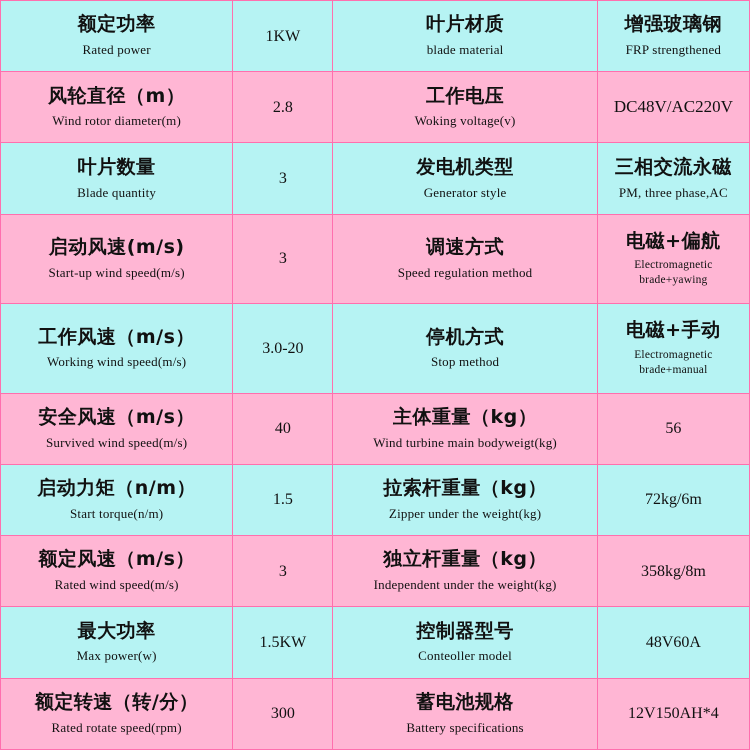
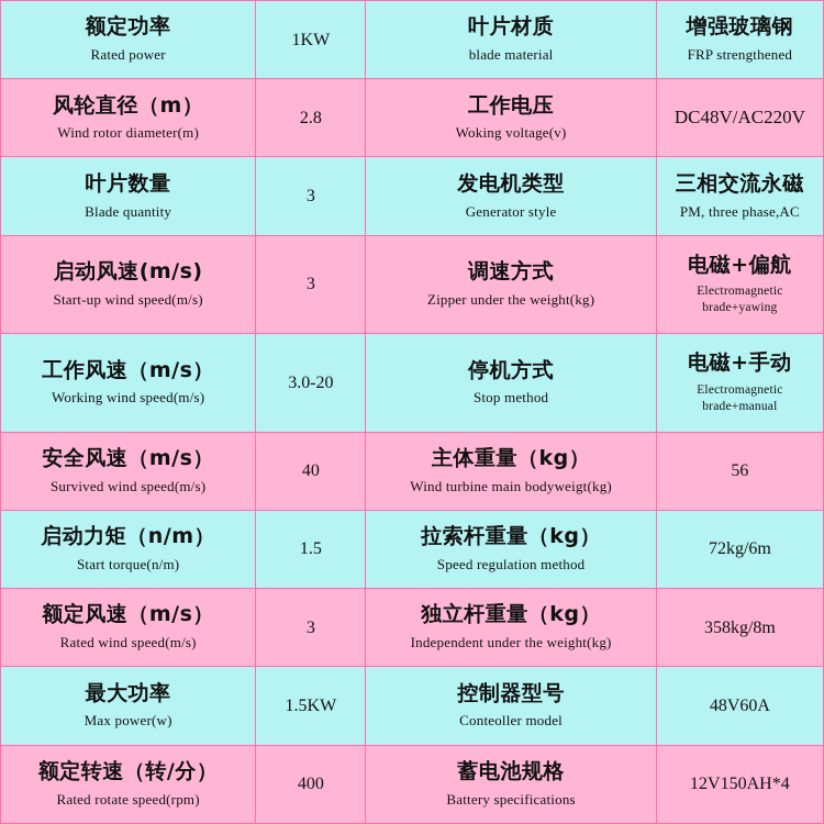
  额定功率 Rated power	1KW	叶片材质 blade material	增强玻璃钢 FRP strengthened
  风轮直径（m） Wind rotor diameter(m)	2.8	工作电压 Woking voltage(v)	DC48V/AC220V
  叶片数量 Blade quantity	3	发电机类型 Generator style	三相交流永磁 PM, three phase,AC
- 启动风速(m/s) Start-up wind speed(m/s)	3	调速方式 Speed regulation method	电磁+偏航 Electromagnetic brade+yawing
+ 启动风速(m/s) Start-up wind speed(m/s)	3	调速方式 Zipper under the weight(kg)	电磁+偏航 Electromagnetic brade+yawing
  工作风速（m/s） Working wind speed(m/s)	3.0-20	停机方式 Stop method	电磁+手动 Electromagnetic brade+manual
  安全风速（m/s） Survived wind speed(m/s)	40	主体重量（kg） Wind turbine main bodyweigt(kg)	56
- 启动力矩（n/m） Start torque(n/m)	1.5	拉索杆重量（kg） Zipper under the weight(kg)	72kg/6m
+ 启动力矩（n/m） Start torque(n/m)	1.5	拉索杆重量（kg） Speed regulation method	72kg/6m
  额定风速（m/s） Rated wind speed(m/s)	3	独立杆重量（kg） Independent under the weight(kg)	358kg/8m
  最大功率 Max power(w)	1.5KW	控制器型号 Conteoller model	48V60A
- 额定转速（转/分） Rated rotate speed(rpm)	300	蓄电池规格 Battery specifications	12V150AH*4
+ 额定转速（转/分） Rated rotate speed(rpm)	400	蓄电池规格 Battery specifications	12V150AH*4
